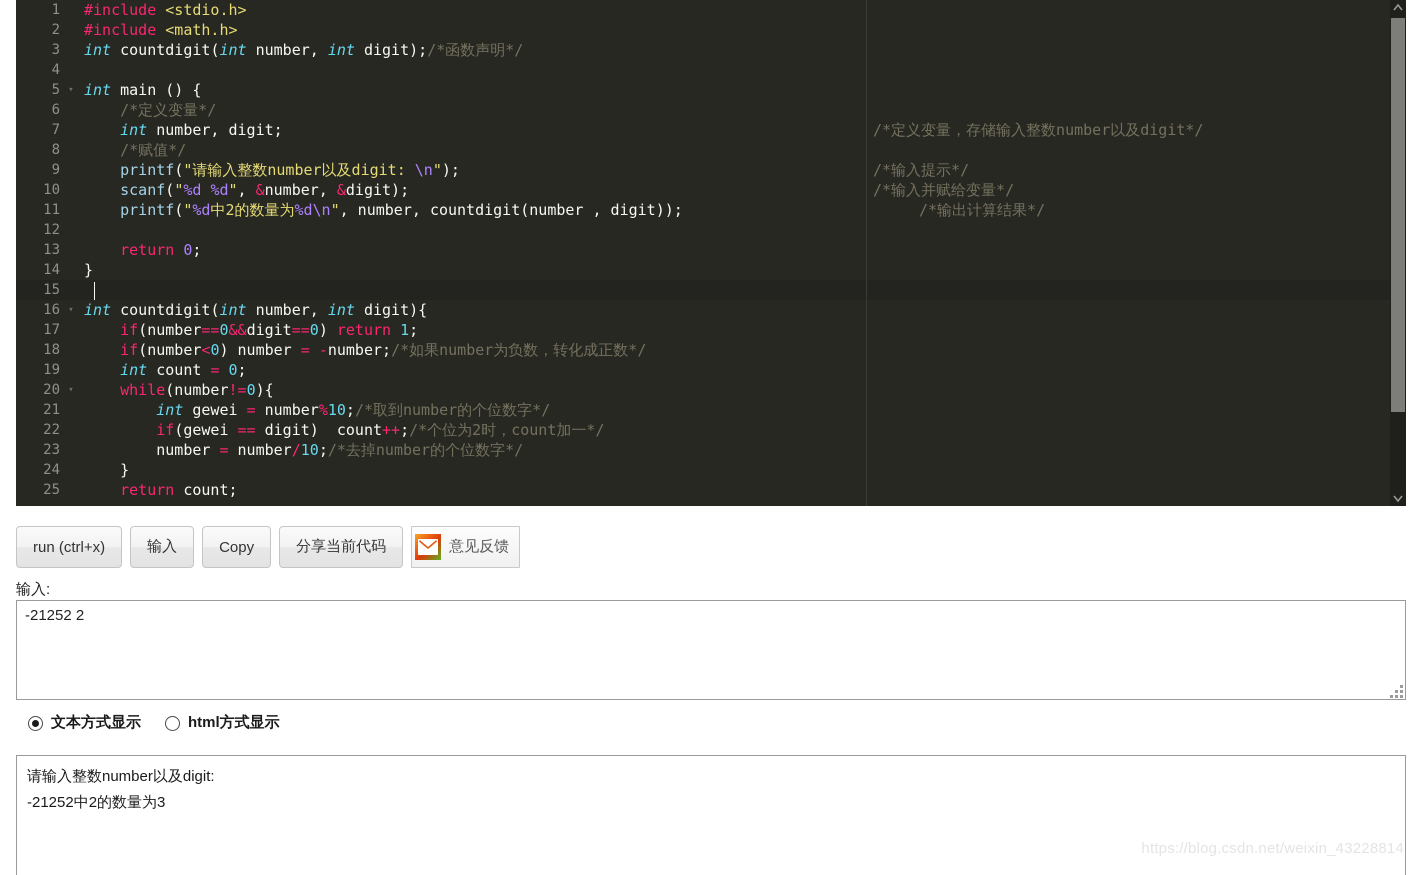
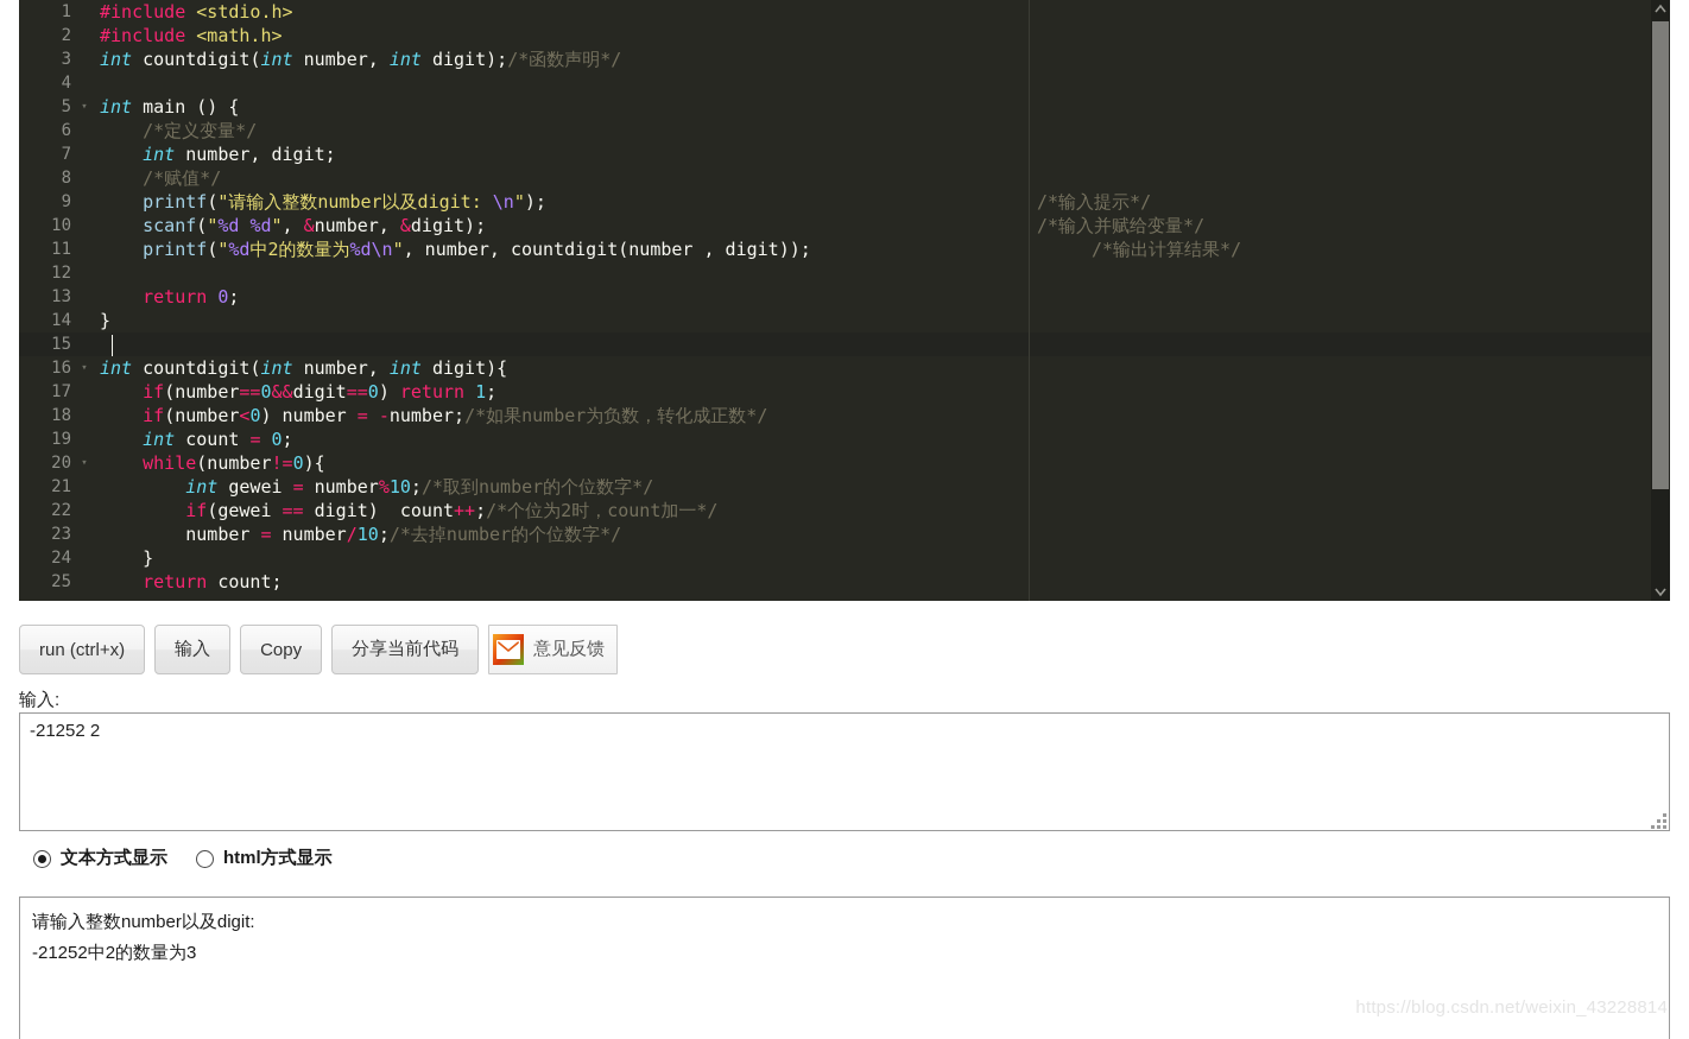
  1
  #include <stdio.h>
  2
  #include <math.h>
  3
  int countdigit(int number, int digit);/*函数声明*/
  4
  5
  ▾
  int main () {
  6
  /*定义变量*/
  7
  int number, digit;
  8
  /*赋值*/
  9
  printf("请输入整数number以及digit: \n");
  10
  scanf("%d %d", &number, &digit);
  11
  printf("%d中2的数量为%d\n", number, countdigit(number , digit));
  12
  13
  return 0;
  14
  }
  15
  16
  ▾
  int countdigit(int number, int digit){
  17
  if(number==0&&digit==0) return 1;
  18
  if(number<0) number = -number;/*如果number为负数，转化成正数*/
  19
  int count = 0;
  20
  ▾
  while(number!=0){
  21
  int gewei = number%10;/*取到number的个位数字*/
  22
  if(gewei == digit) count++;/*个位为2时，count加一*/
  23
  number = number/10;/*去掉number的个位数字*/
  24
  }
  25
  return count;
- /*定义变量，存储输入整数number以及digit*/
  /*输入提示*/
  /*输入并赋给变量*/
  /*输出计算结果*/
  run (ctrl+x)
  输入
  Copy
  分享当前代码
  意见反馈
  输入:
  -21252 2
  文本方式显示
  html方式显示
  请输入整数number以及digit:
  -21252中2的数量为3
  https://blog.csdn.net/weixin_43228814
